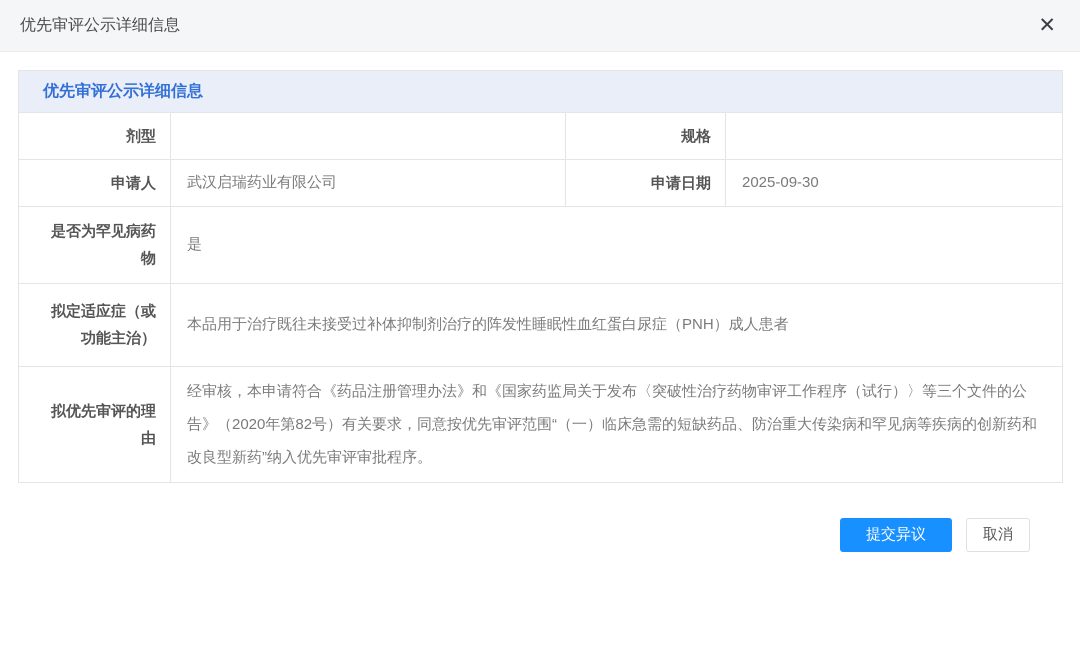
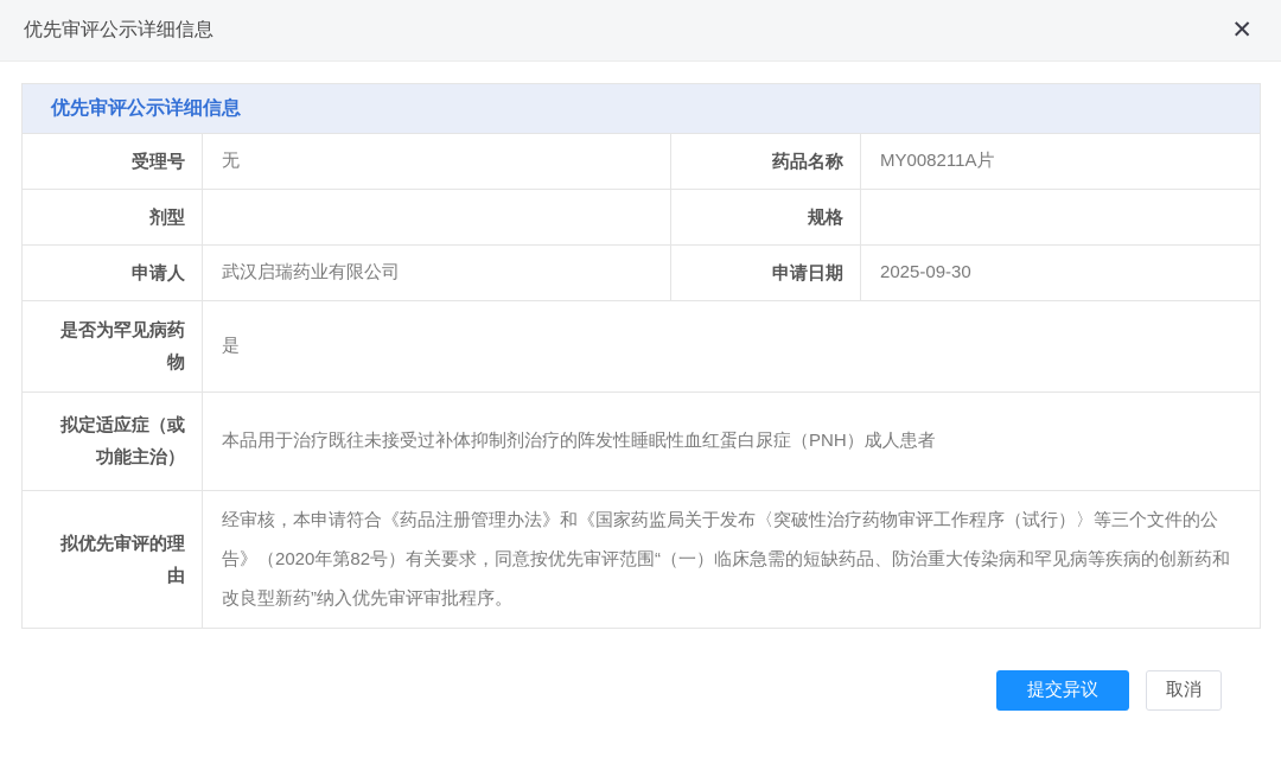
  优先审评公示详细信息
  ✕
  优先审评公示详细信息
+ 受理号	无	药品名称	MY008211A片
  剂型		规格
  申请人	武汉启瑞药业有限公司	申请日期	2025-09-30
  是否为罕见病药物	是
  拟定适应症（或功能主治）	本品用于治疗既往未接受过补体抑制剂治疗的阵发性睡眠性血红蛋白尿症（PNH）成人患者
  拟优先审评的理由	经审核，本申请符合《药品注册管理办法》和《国家药监局关于发布〈突破性治疗药物审评工作程序（试行）〉等三个文件的公告》（2020年第82号）有关要求，同意按优先审评范围“（一）临床急需的短缺药品、防治重大传染病和罕见病等疾病的创新药和改良型新药”纳入优先审评审批程序。
  提交异议
  取消
